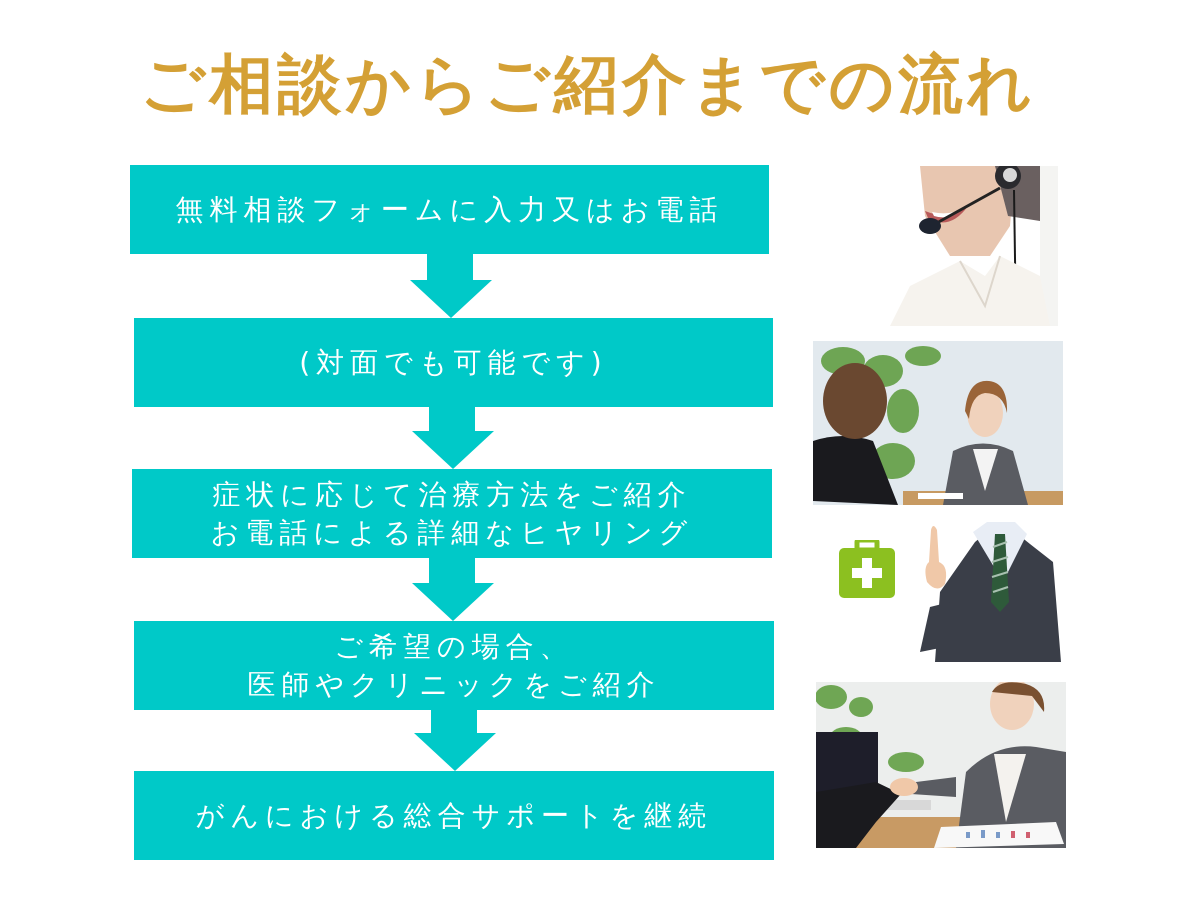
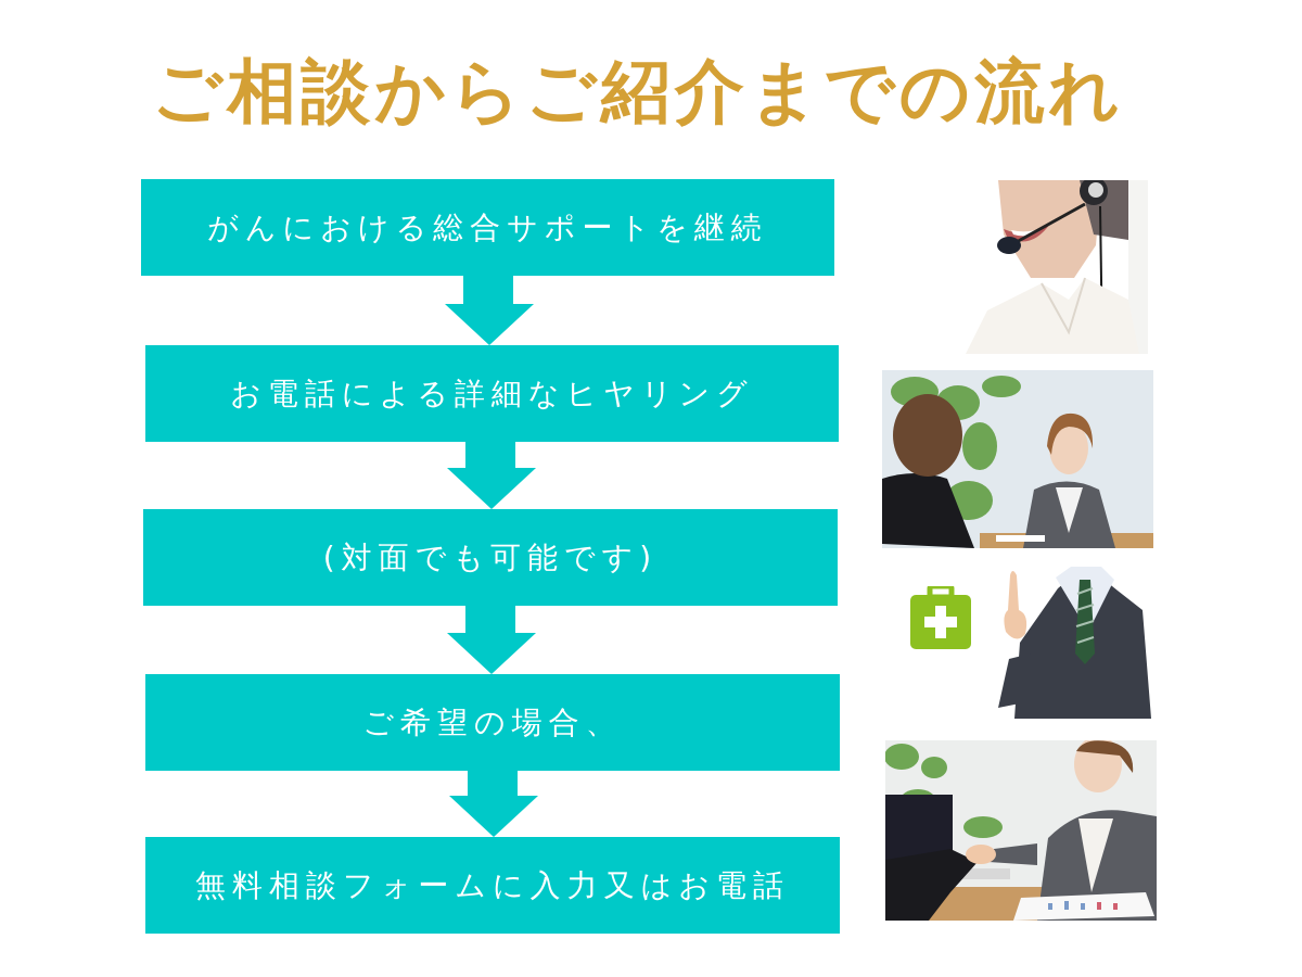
  ご相談からご紹介までの流れ
- 無料相談フォームに入力又はお電話
+ がんにおける総合サポートを継続
- (対面でも可能です)
+ お電話による詳細なヒヤリング
- 症状に応じて治療方法をご紹介
- お電話による詳細なヒヤリング
+ (対面でも可能です)
  ご希望の場合、
- 医師やクリニックをご紹介
- がんにおける総合サポートを継続
+ 無料相談フォームに入力又はお電話
